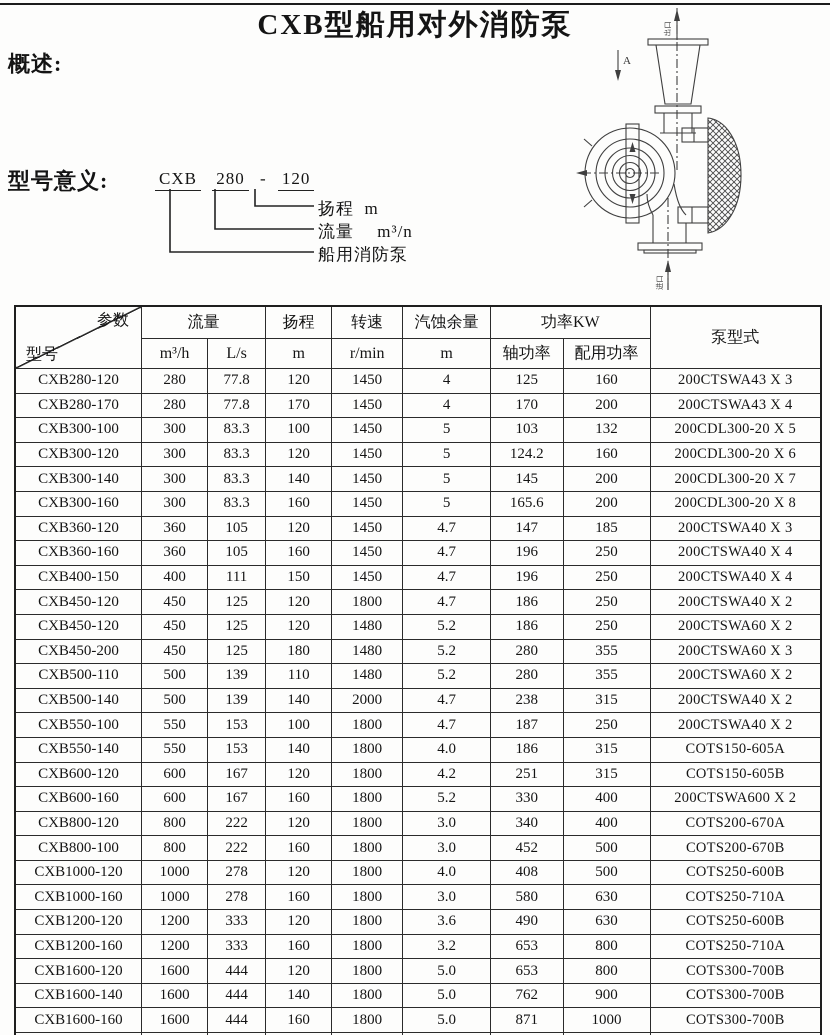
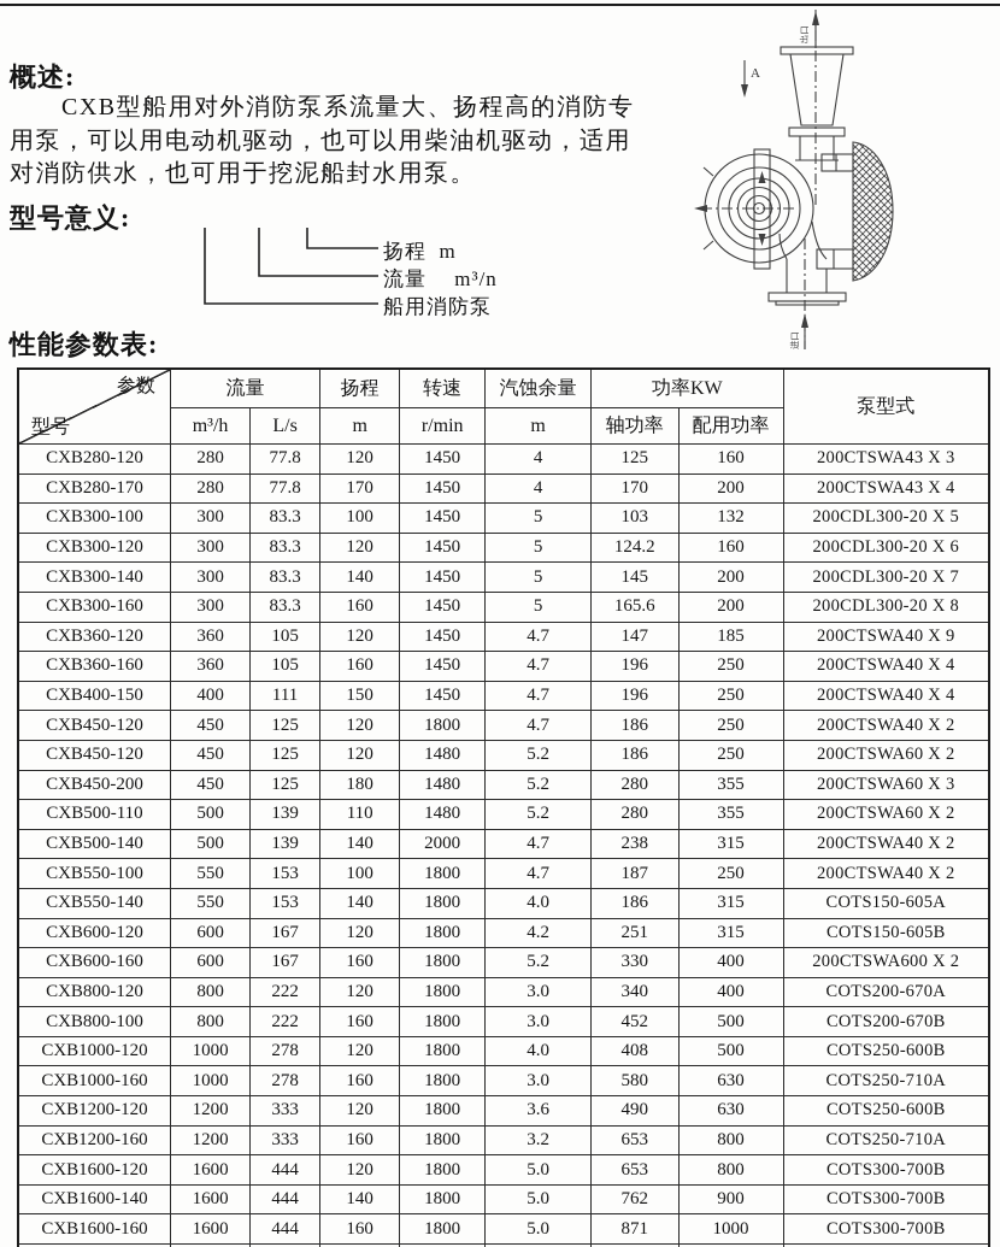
- CXB型船用对外消防泵
  概述:
+ CXB型船用对外消防泵系流量大、扬程高的消防专
+ 用泵，可以用电动机驱动，也可以用柴油机驱动，适用
+ 对消防供水，也可用于挖泥船封水用泵。
  型号意义:
- CXB 280 - 120
  扬程 m
  流量 m³/n
  船用消防泵
+ 性能参数表:
  A
  参数 型号	流量	扬程	转速	汽蚀余量	功率KW	泵型式
  m³/h	L/s	m	r/min	m	轴功率	配用功率
  CXB280-120	280	77.8	120	1450	4	125	160	200CTSWA43 X 3
  CXB280-170	280	77.8	170	1450	4	170	200	200CTSWA43 X 4
  CXB300-100	300	83.3	100	1450	5	103	132	200CDL300-20 X 5
  CXB300-120	300	83.3	120	1450	5	124.2	160	200CDL300-20 X 6
  CXB300-140	300	83.3	140	1450	5	145	200	200CDL300-20 X 7
  CXB300-160	300	83.3	160	1450	5	165.6	200	200CDL300-20 X 8
- CXB360-120	360	105	120	1450	4.7	147	185	200CTSWA40 X 3
+ CXB360-120	360	105	120	1450	4.7	147	185	200CTSWA40 X 9
  CXB360-160	360	105	160	1450	4.7	196	250	200CTSWA40 X 4
  CXB400-150	400	111	150	1450	4.7	196	250	200CTSWA40 X 4
  CXB450-120	450	125	120	1800	4.7	186	250	200CTSWA40 X 2
  CXB450-120	450	125	120	1480	5.2	186	250	200CTSWA60 X 2
  CXB450-200	450	125	180	1480	5.2	280	355	200CTSWA60 X 3
  CXB500-110	500	139	110	1480	5.2	280	355	200CTSWA60 X 2
  CXB500-140	500	139	140	2000	4.7	238	315	200CTSWA40 X 2
  CXB550-100	550	153	100	1800	4.7	187	250	200CTSWA40 X 2
  CXB550-140	550	153	140	1800	4.0	186	315	COTS150-605A
  CXB600-120	600	167	120	1800	4.2	251	315	COTS150-605B
  CXB600-160	600	167	160	1800	5.2	330	400	200CTSWA600 X 2
  CXB800-120	800	222	120	1800	3.0	340	400	COTS200-670A
  CXB800-100	800	222	160	1800	3.0	452	500	COTS200-670B
  CXB1000-120	1000	278	120	1800	4.0	408	500	COTS250-600B
  CXB1000-160	1000	278	160	1800	3.0	580	630	COTS250-710A
  CXB1200-120	1200	333	120	1800	3.6	490	630	COTS250-600B
  CXB1200-160	1200	333	160	1800	3.2	653	800	COTS250-710A
  CXB1600-120	1600	444	120	1800	5.0	653	800	COTS300-700B
  CXB1600-140	1600	444	140	1800	5.0	762	900	COTS300-700B
  CXB1600-160	1600	444	160	1800	5.0	871	1000	COTS300-700B
